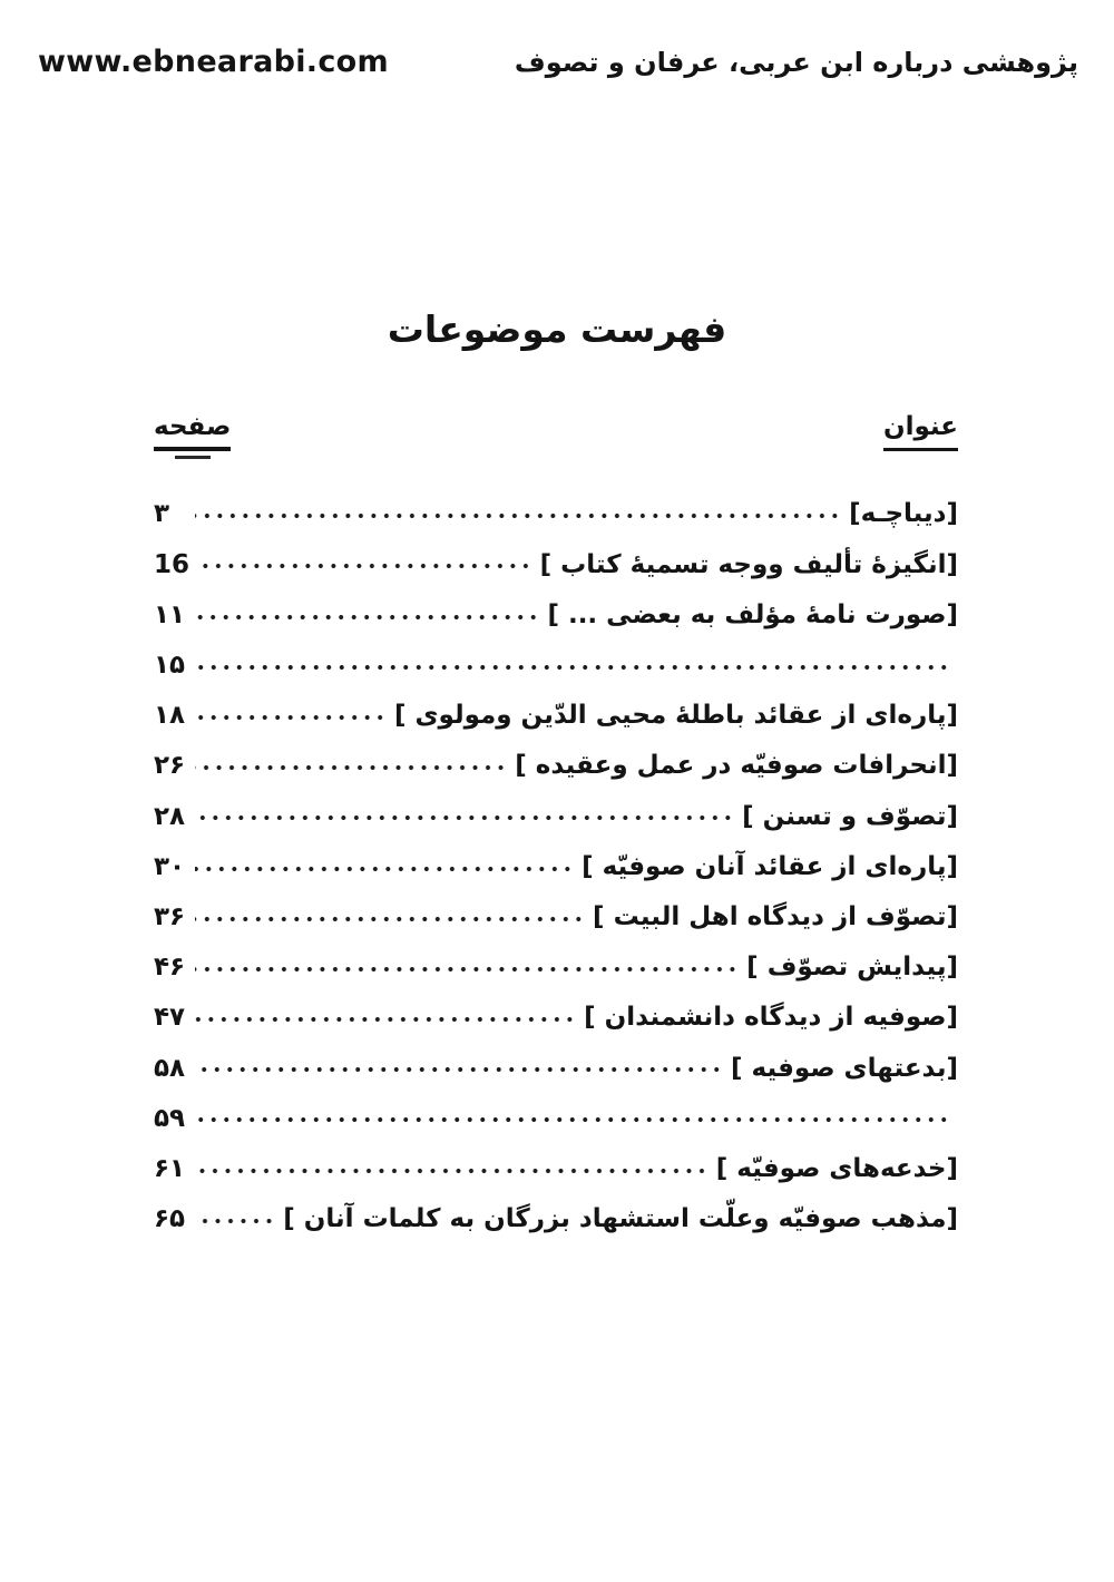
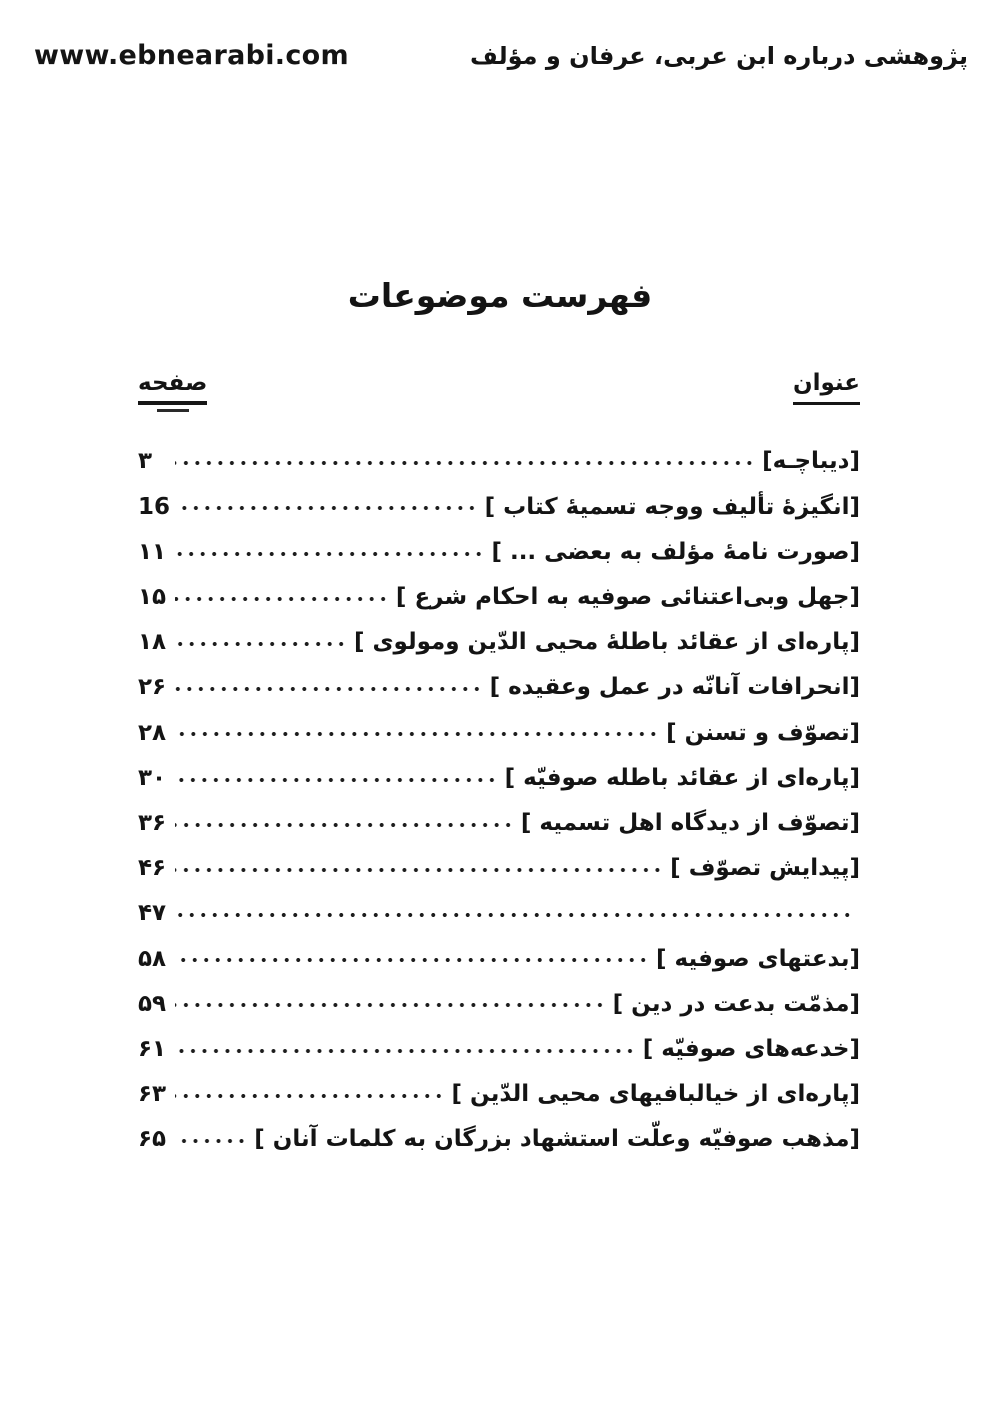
  www.ebnearabi.com
- پژوهشی درباره ابن عربی، عرفان و تصوف
+ پژوهشی درباره ابن عربی، عرفان و مؤلف
  فهرست موضوعات
  عنوان
  صفحه
  [دیباچـه]
  ۳
  [انگیزهٔ تألیف ووجه تسمیهٔ کتاب ]
  16
  [صورت نامهٔ مؤلف به بعضی ... ]
  ۱۱
+ [جهل وبی‌اعتنائی صوفیه به احکام شرع ]
  ۱۵
  [پاره‌ای از عقائد باطلهٔ محیی الدّین ومولوی ]
  ۱۸
- [انحرافات صوفیّه در عمل وعقیده ]
+ [انحرافات آنانّه در عمل وعقیده ]
  ۲۶
  [تصوّف و تسنن ]
  ۲۸
- [پاره‌ای از عقائد آنان صوفیّه ]
+ [پاره‌ای از عقائد باطله صوفیّه ]
  ۳۰
- [تصوّف از دیدگاه اهل البیت ]
+ [تصوّف از دیدگاه اهل تسمیه ]
  ۳۶
  [پیدایش تصوّف ]
  ۴۶
- [صوفیه از دیدگاه دانشمندان ]
  ۴۷
  [بدعتهای صوفیه ]
  ۵۸
+ [مذمّت بدعت در دین ]
  ۵۹
  [خدعه‌های صوفیّه ]
  ۶۱
+ [پاره‌ای از خیالبافیهای محیی الدّین ]
+ ۶۳
  [مذهب صوفیّه وعلّت استشهاد بزرگان به کلمات آنان ]
  ۶۵
